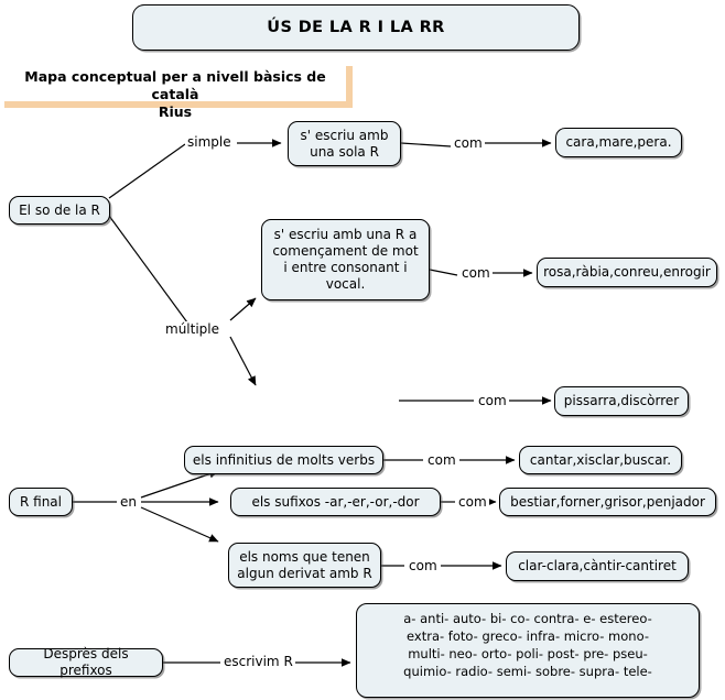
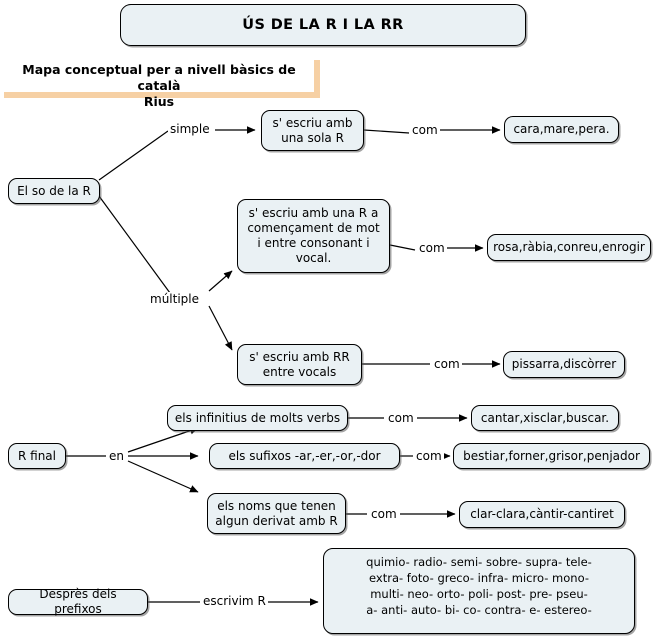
  ÚS DE LA R I LA RR
  Mapa conceptual per a nivell bàsics de català
  Rius
  El so de la R
  simple
  s' escriu amb
  una sola R
  com
  cara,mare,pera.
  múltiple
  s' escriu amb una R a
  començament de mot
  i entre consonant i
  vocal.
  com
  rosa,ràbia,conreu,enrogir
+ s' escriu amb RR
+ entre vocals
  com
  pissarra,discòrrer
  R final
  en
  els infinitius de molts verbs
  com
  cantar,xisclar,buscar.
  els sufixos -ar,-er,-or,-dor
  com
  bestiar,forner,grisor,penjador
  els noms que tenen
  algun derivat amb R
  com
  clar-clara,càntir-cantiret
  Desprès dels prefixos
  escrivim R
- a- anti- auto- bi- co- contra- e- estereo-
+ quimio- radio- semi- sobre- supra- tele-
  extra- foto- greco- infra- micro- mono-
  multi- neo- orto- poli- post- pre- pseu-
- quimio- radio- semi- sobre- supra- tele-
+ a- anti- auto- bi- co- contra- e- estereo-
